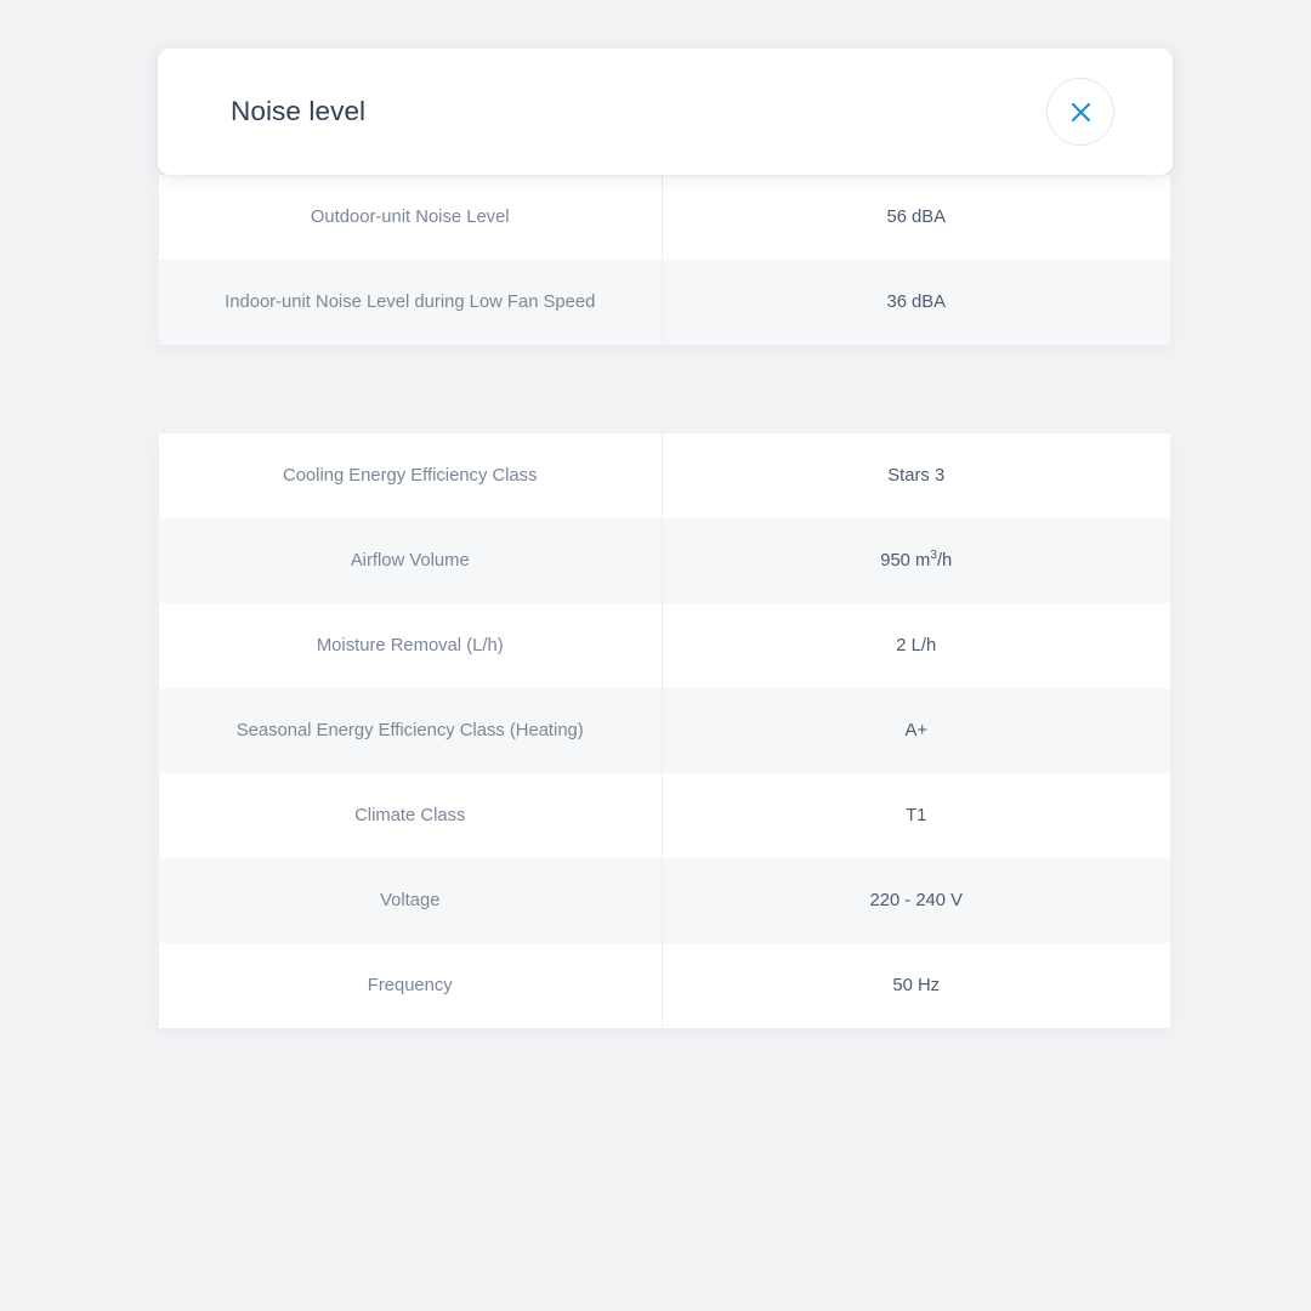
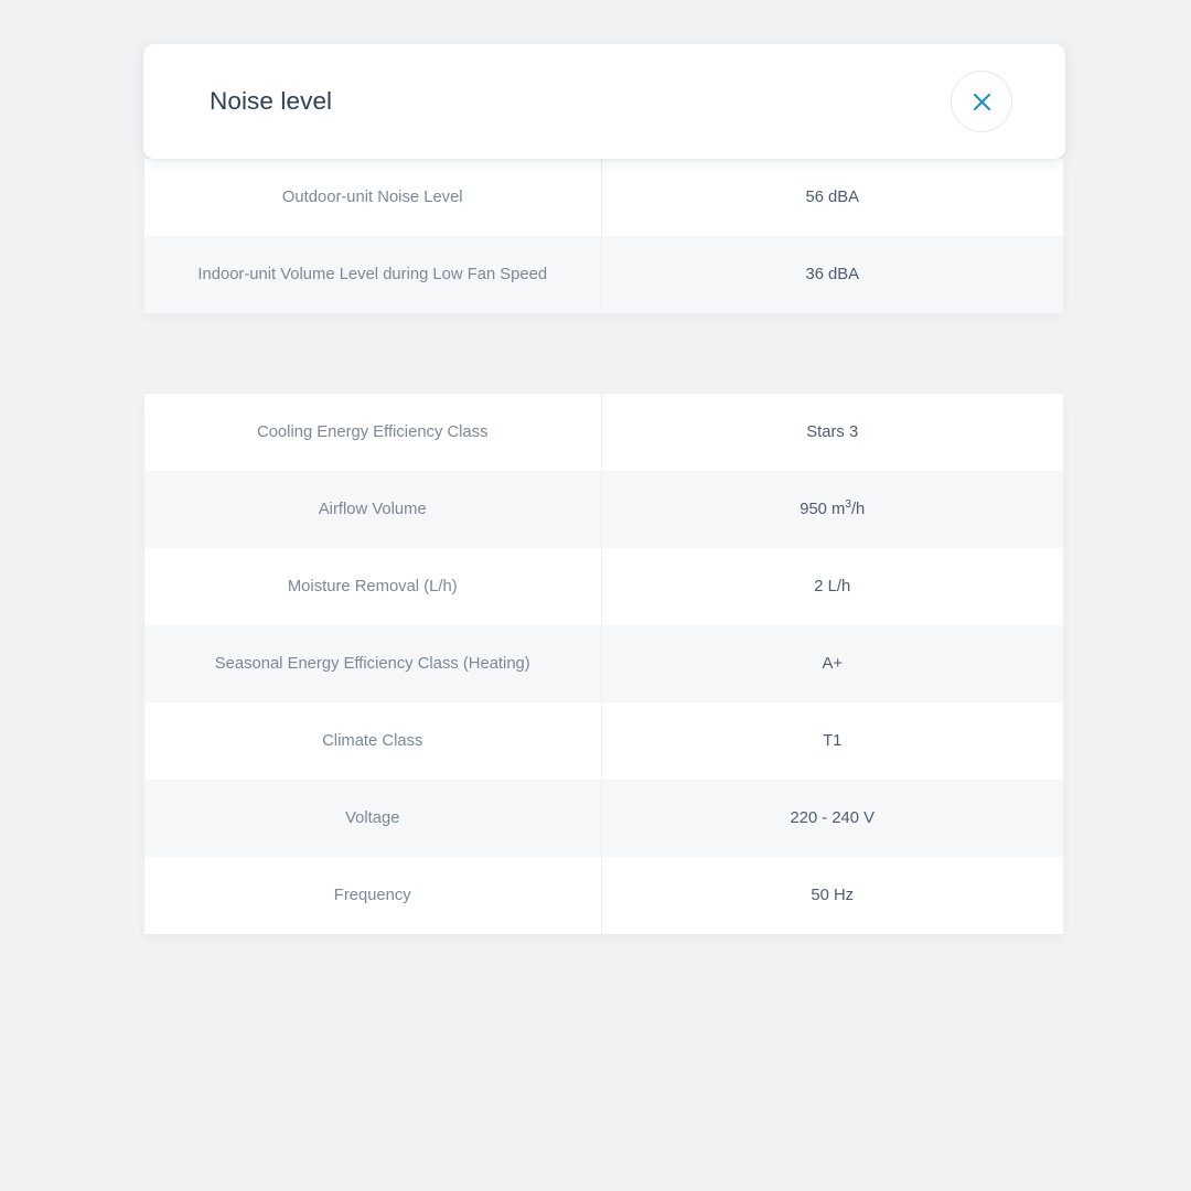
  Noise level
  Outdoor-unit Noise Level	56 dBA
- Indoor-unit Noise Level during Low Fan Speed	36 dBA
+ Indoor-unit Volume Level during Low Fan Speed	36 dBA
  Cooling Energy Efficiency Class	Stars 3
  Airflow Volume	950 m3/h
  Moisture Removal (L/h)	2 L/h
  Seasonal Energy Efficiency Class (Heating)	A+
  Climate Class	T1
  Voltage	220 - 240 V
  Frequency	50 Hz
